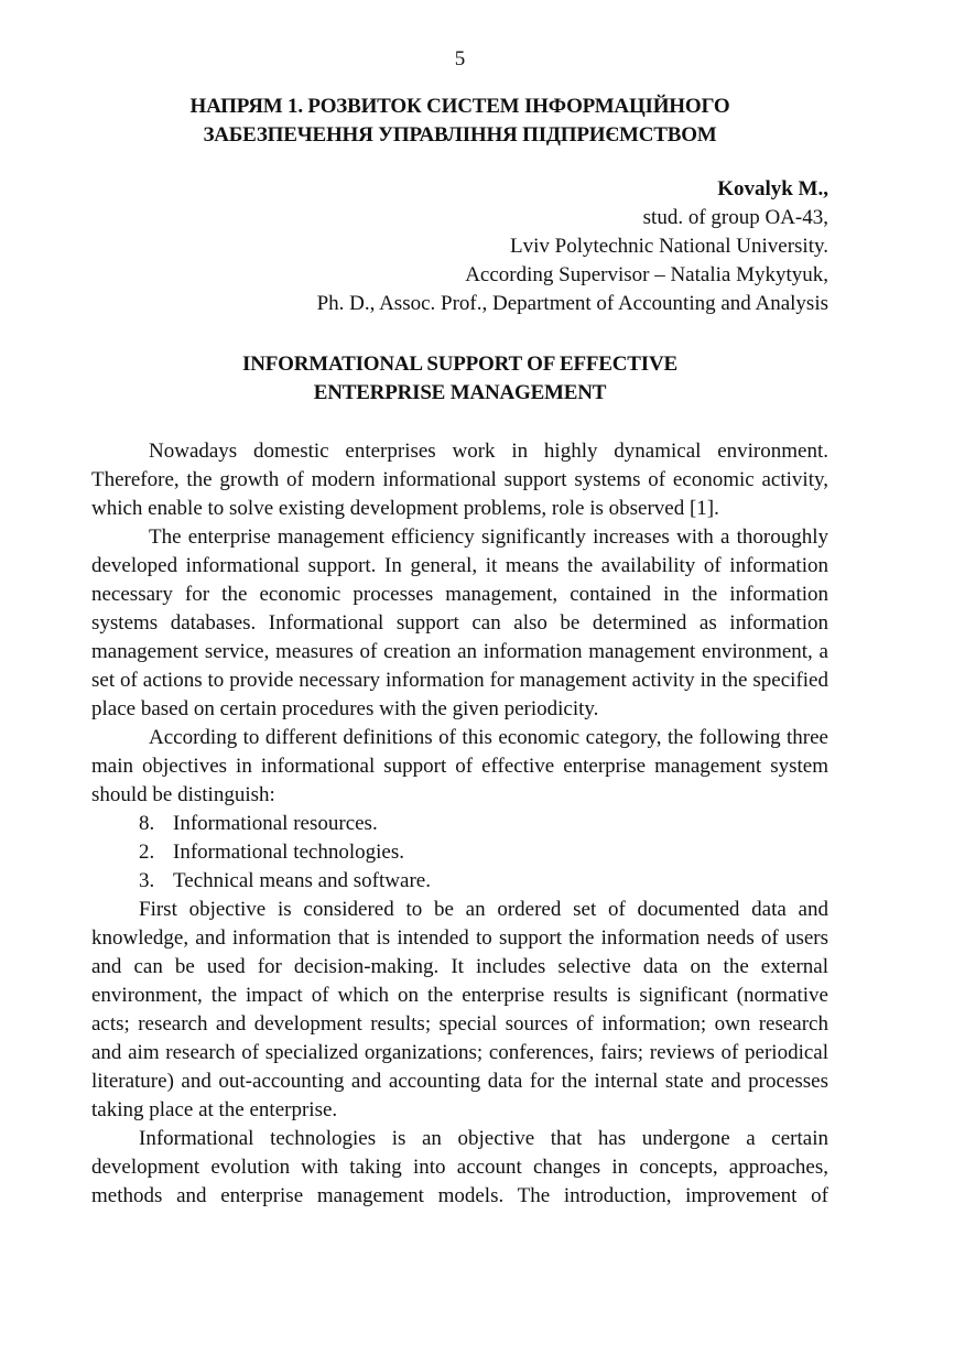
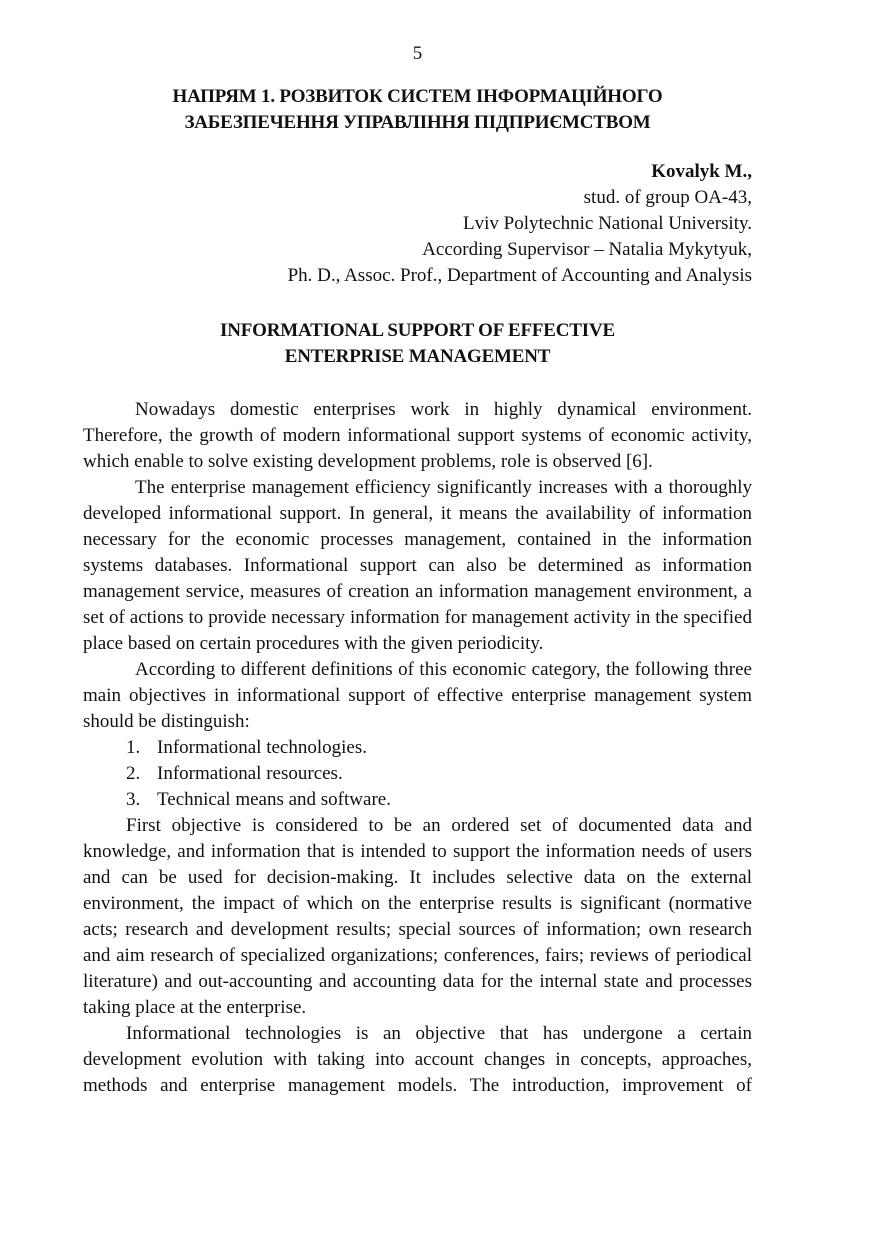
  5
  НАПРЯМ 1. РОЗВИТОК СИСТЕМ ІНФОРМАЦІЙНОГО
  ЗАБЕЗПЕЧЕННЯ УПРАВЛІННЯ ПІДПРИЄМСТВОМ
  Kovalyk M.,
  stud. of group OA-43,
  Lviv Polytechnic National University.
  According Supervisor – Natalia Mykytyuk,
  Ph. D., Assoc. Prof., Department of Accounting and Analysis
  INFORMATIONAL SUPPORT OF EFFECTIVE
  ENTERPRISE MANAGEMENT
- Nowadays domestic enterprises work in highly dynamical environment. Therefore, the growth of modern informational support systems of economic activity, which enable to solve existing development problems, role is observed [1].
+ Nowadays domestic enterprises work in highly dynamical environment. Therefore, the growth of modern informational support systems of economic activity, which enable to solve existing development problems, role is observed [6].
  The enterprise management efficiency significantly increases with a thoroughly developed informational support. In general, it means the availability of information necessary for the economic processes management, contained in the information systems databases. Informational support can also be determined as information management service, measures of creation an information management environment, a set of actions to provide necessary information for management activity in the specified place based on certain procedures with the given periodicity.
  According to different definitions of this economic category, the following three main objectives in informational support of effective enterprise management system should be distinguish:
- 8.
+ 1.
- Informational resources.
+ Informational technologies.
  2.
- Informational technologies.
+ Informational resources.
  3.
  Technical means and software.
  First objective is considered to be an ordered set of documented data and knowledge, and information that is intended to support the information needs of users and can be used for decision-making. It includes selective data on the external environment, the impact of which on the enterprise results is significant (normative acts; research and development results; special sources of information; own research and aim research of specialized organizations; conferences, fairs; reviews of periodical literature) and out-accounting and accounting data for the internal state and processes taking place at the enterprise.
  Informational technologies is an objective that has undergone a certain development evolution with taking into account changes in concepts, approaches, methods and enterprise management models. The introduction, improvement of
